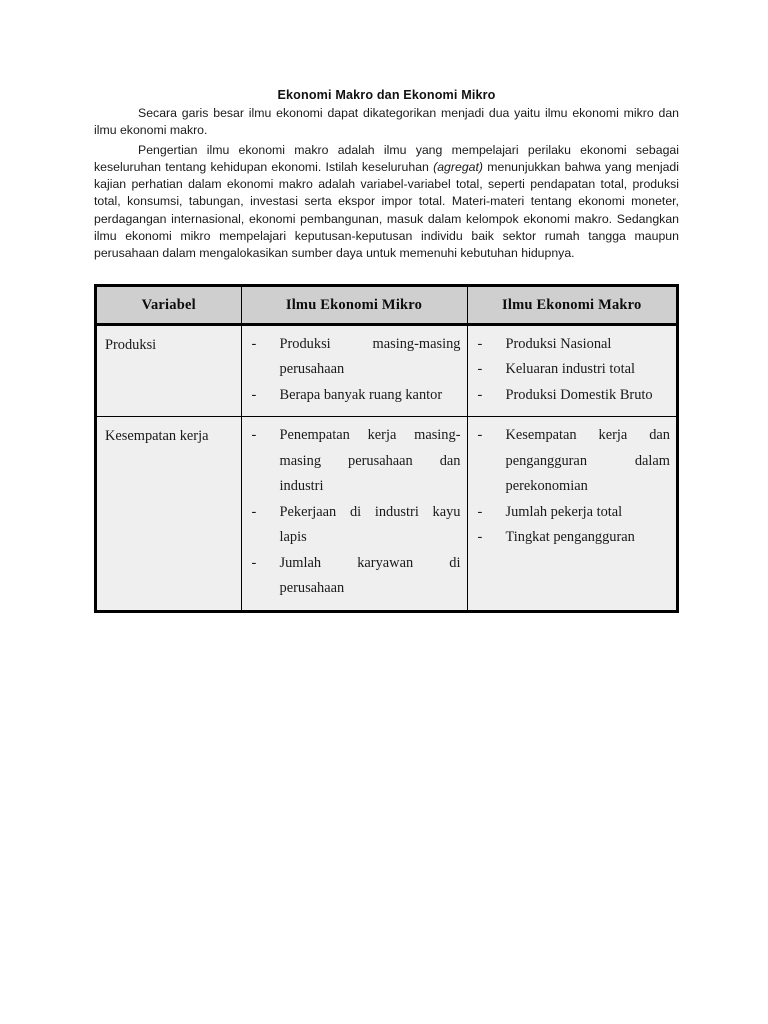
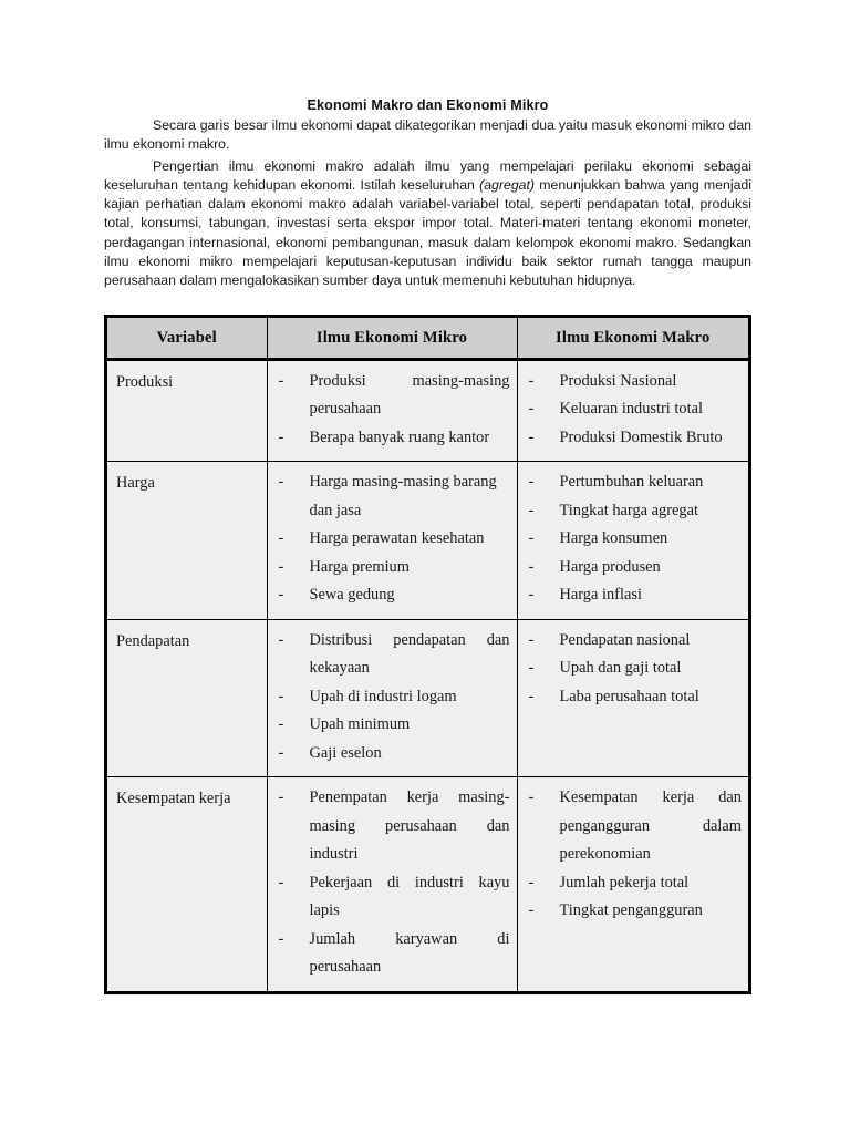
  Ekonomi Makro dan Ekonomi Mikro
- Secara garis besar ilmu ekonomi dapat dikategorikan menjadi dua yaitu ilmu ekonomi mikro dan ilmu ekonomi makro.
+ Secara garis besar ilmu ekonomi dapat dikategorikan menjadi dua yaitu masuk ekonomi mikro dan ilmu ekonomi makro.
  Pengertian ilmu ekonomi makro adalah ilmu yang mempelajari perilaku ekonomi sebagai keseluruhan tentang kehidupan ekonomi. Istilah keseluruhan (agregat) menunjukkan bahwa yang menjadi kajian perhatian dalam ekonomi makro adalah variabel-variabel total, seperti pendapatan total, produksi total, konsumsi, tabungan, investasi serta ekspor impor total. Materi-materi tentang ekonomi moneter, perdagangan internasional, ekonomi pembangunan, masuk dalam kelompok ekonomi makro. Sedangkan ilmu ekonomi mikro mempelajari keputusan-keputusan individu baik sektor rumah tangga maupun perusahaan dalam mengalokasikan sumber daya untuk memenuhi kebutuhan hidupnya.
  Variabel	Ilmu Ekonomi Mikro	Ilmu Ekonomi Makro
  Produksi	- Produksi masing-masing perusahaan - Berapa banyak ruang kantor	- Produksi Nasional - Keluaran industri total - Produksi Domestik Bruto
+ Harga	- Harga masing-masing barang dan jasa - Harga perawatan kesehatan - Harga premium - Sewa gedung	- Pertumbuhan keluaran - Tingkat harga agregat - Harga konsumen - Harga produsen - Harga inflasi
+ Pendapatan	- Distribusi pendapatan dan kekayaan - Upah di industri logam - Upah minimum - Gaji eselon	- Pendapatan nasional - Upah dan gaji total - Laba perusahaan total
  Kesempatan kerja	- Penempatan kerja masing-masing perusahaan dan industri - Pekerjaan di industri kayu lapis - Jumlah karyawan di perusahaan	- Kesempatan kerja dan pengangguran dalam perekonomian - Jumlah pekerja total - Tingkat pengangguran
